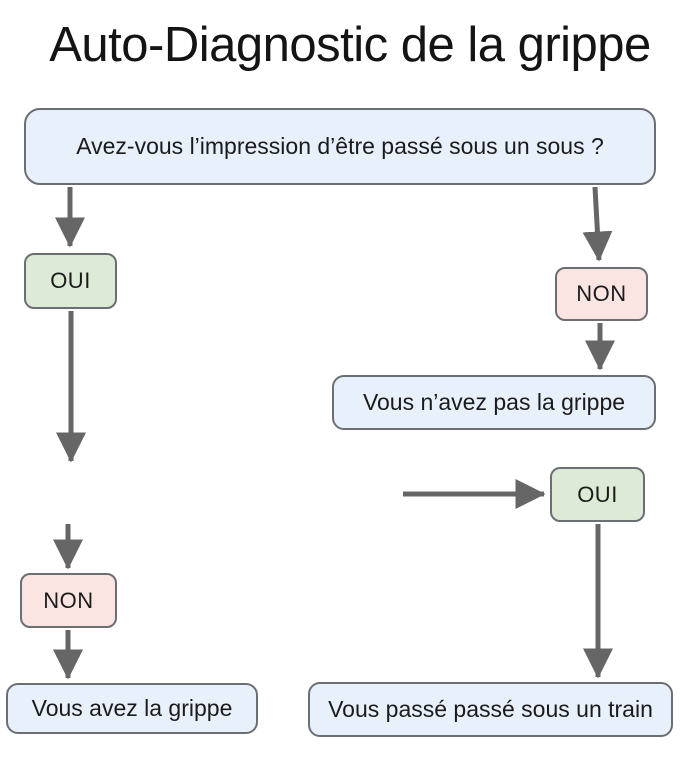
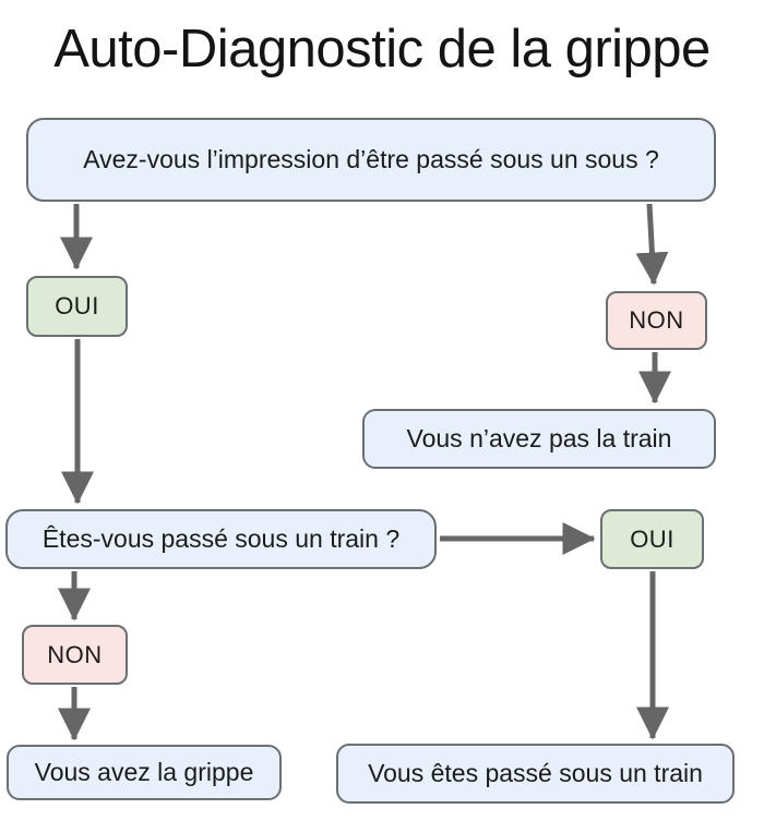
  Auto-Diagnostic de la grippe
  Avez-vous l’impression d’être passé sous un sous ?
  OUI
  NON
- Vous n’avez pas la grippe
+ Vous n’avez pas la train
+ Êtes-vous passé sous un train ?
  OUI
  NON
  Vous avez la grippe
- Vous passé passé sous un train
+ Vous êtes passé sous un train
